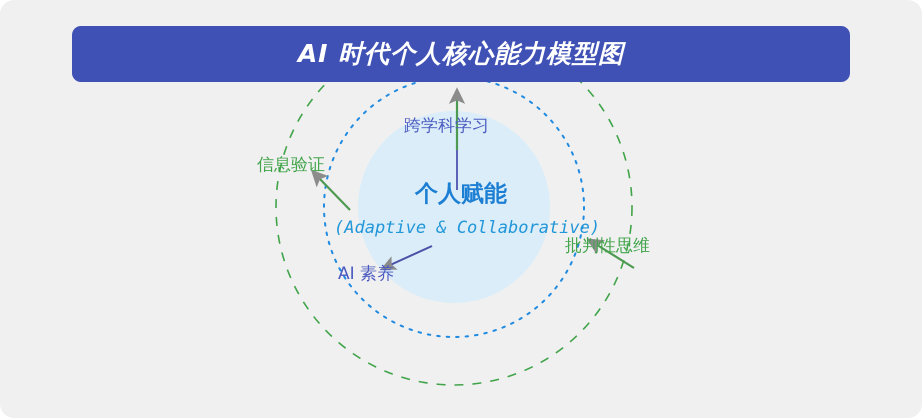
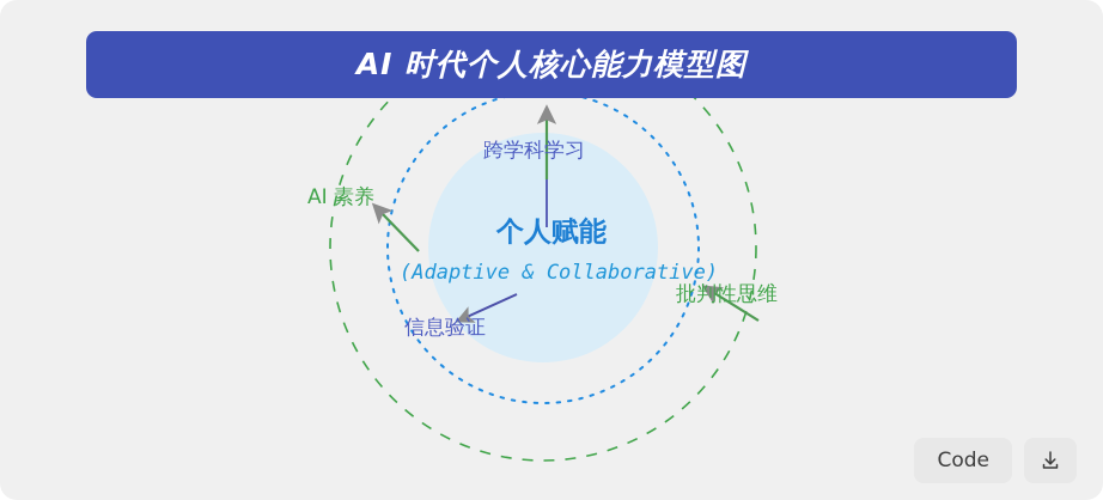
  跨学科学习
- 信息验证
+ AI 素养
  批判性思维
- AI 素养
+ 信息验证
  个人赋能
  (Adaptive & Collaborative)
  AI 时代个人核心能力模型图
+ Code
